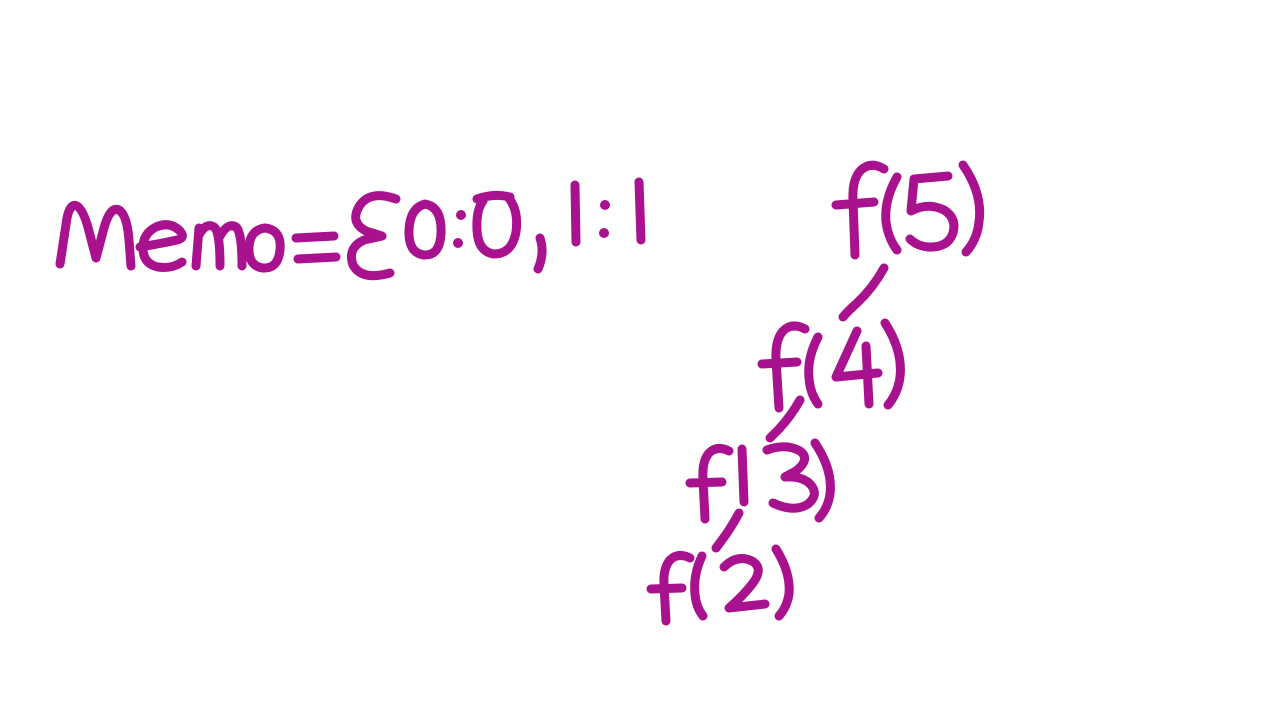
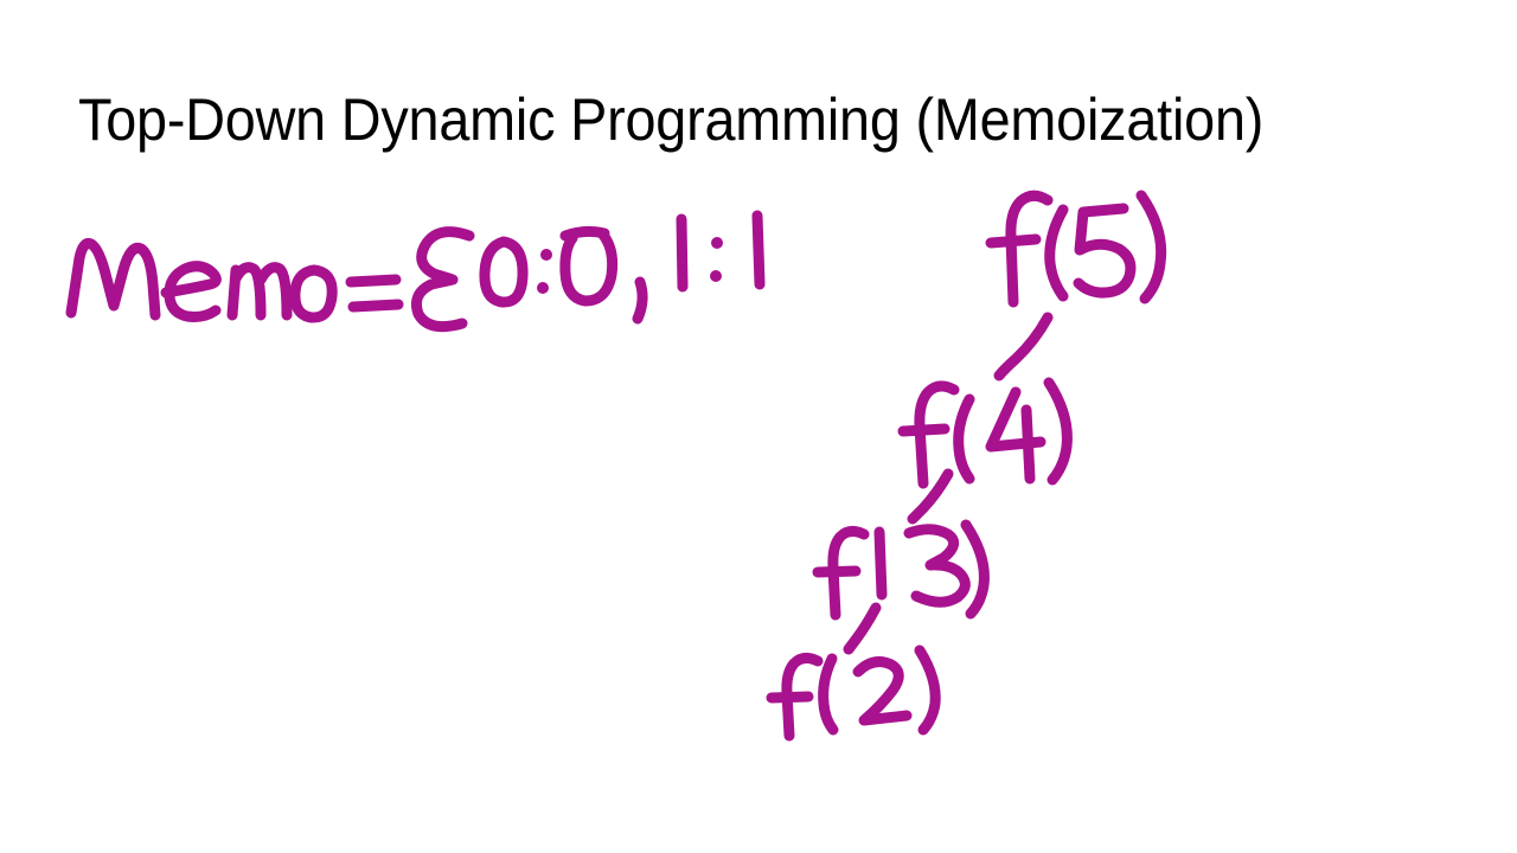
+ Top-Down Dynamic Programming (Memoization)
